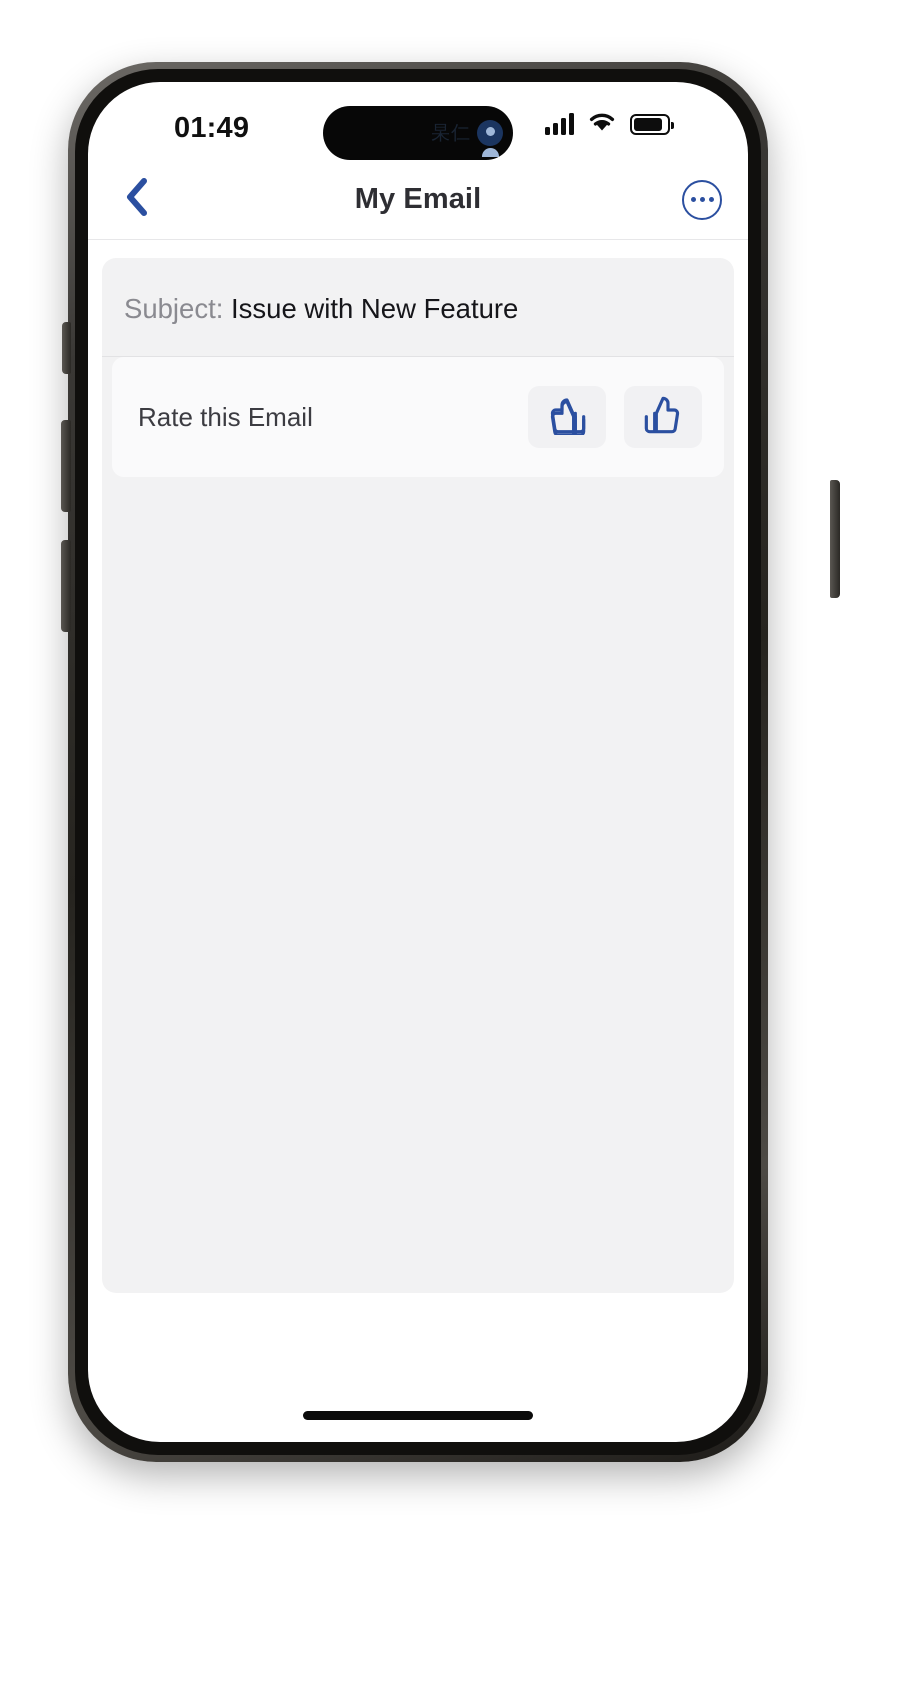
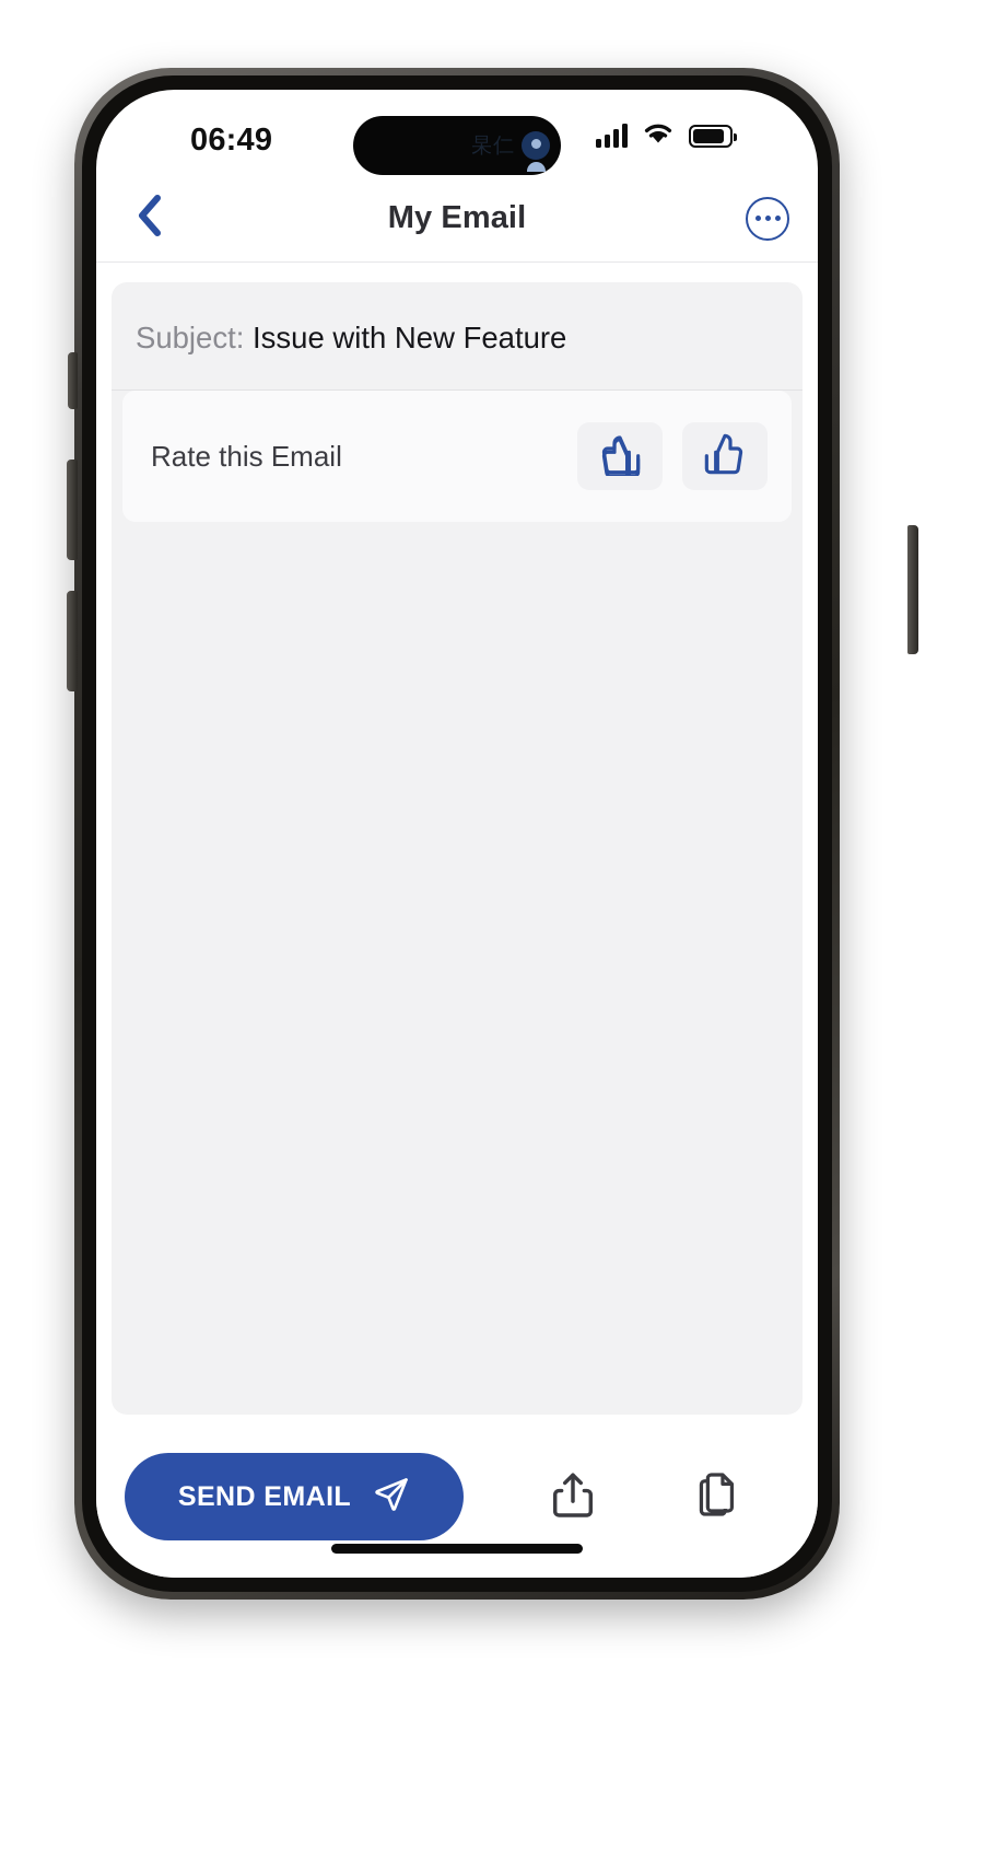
- 01:49
+ 06:49
  杲仁
  My Email
  Subject: Issue with New Feature
  Rate this Email
+ SEND EMAIL
